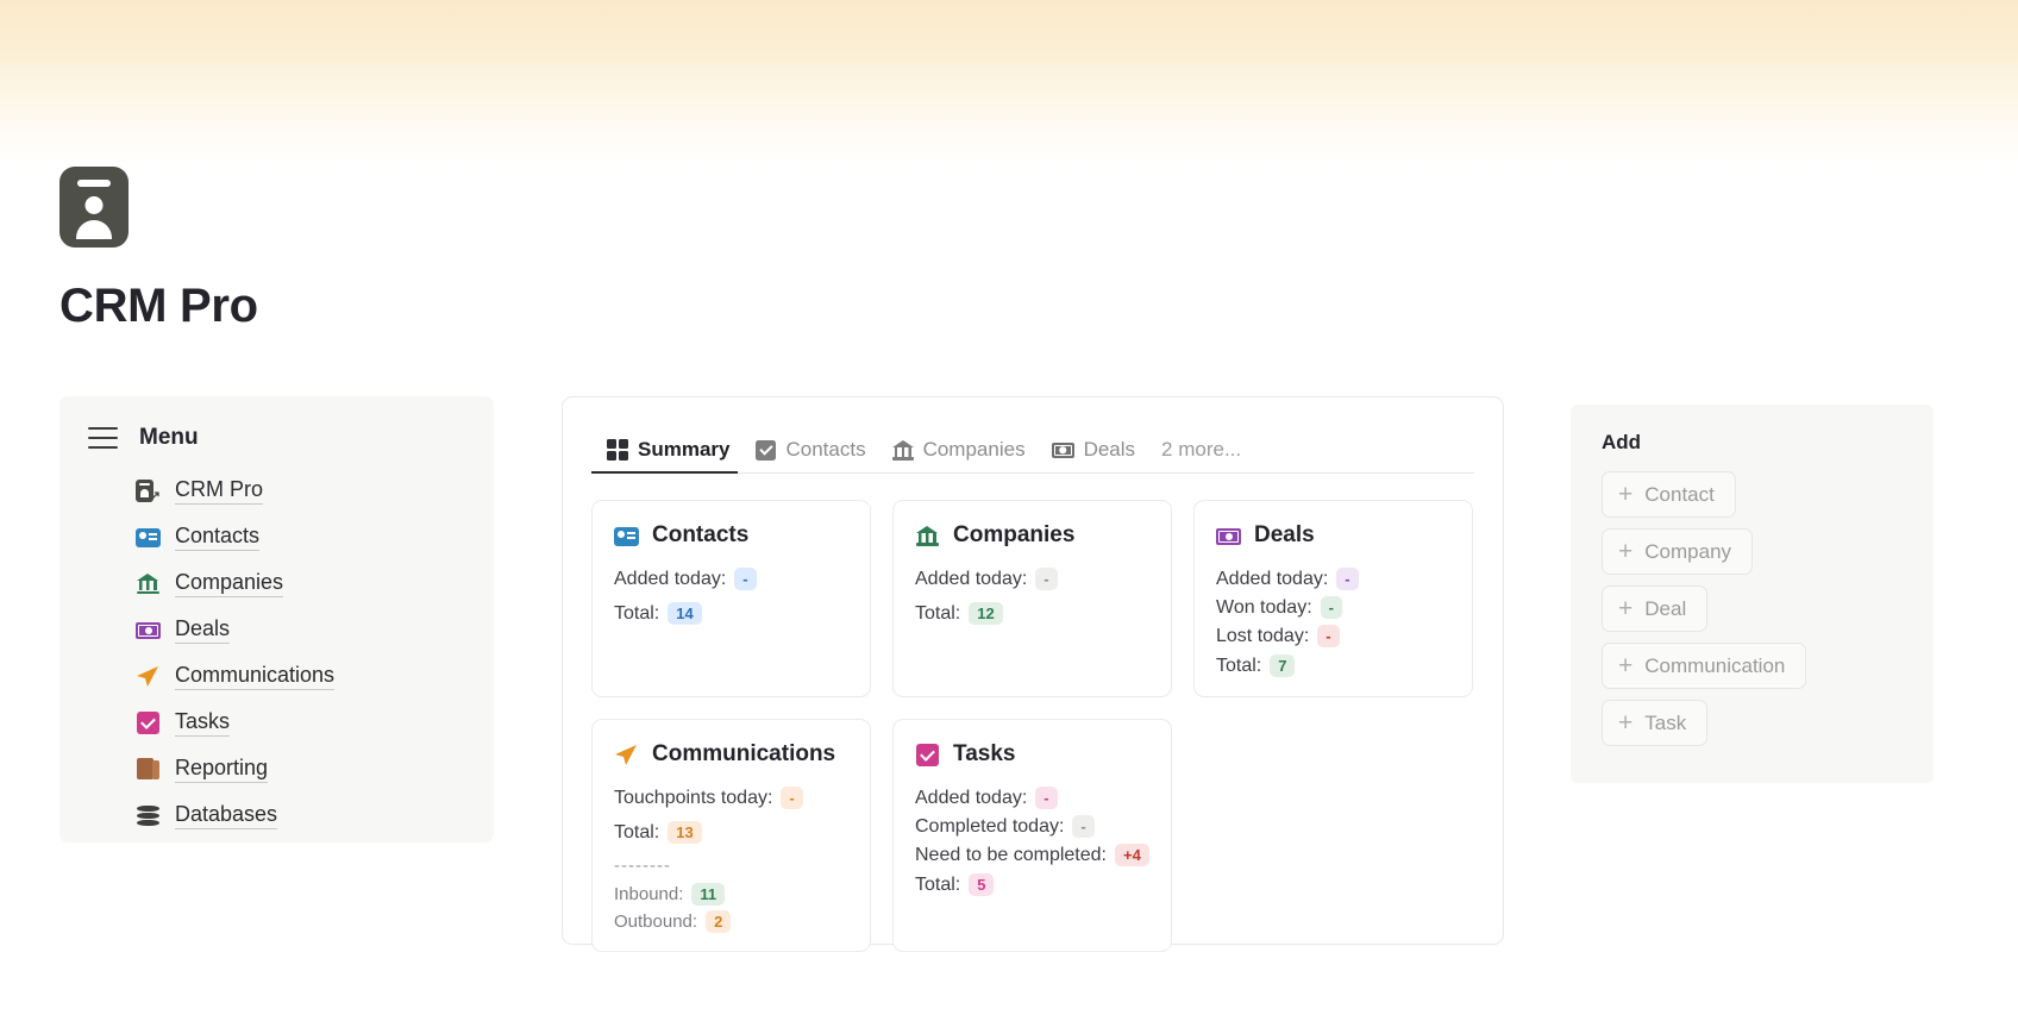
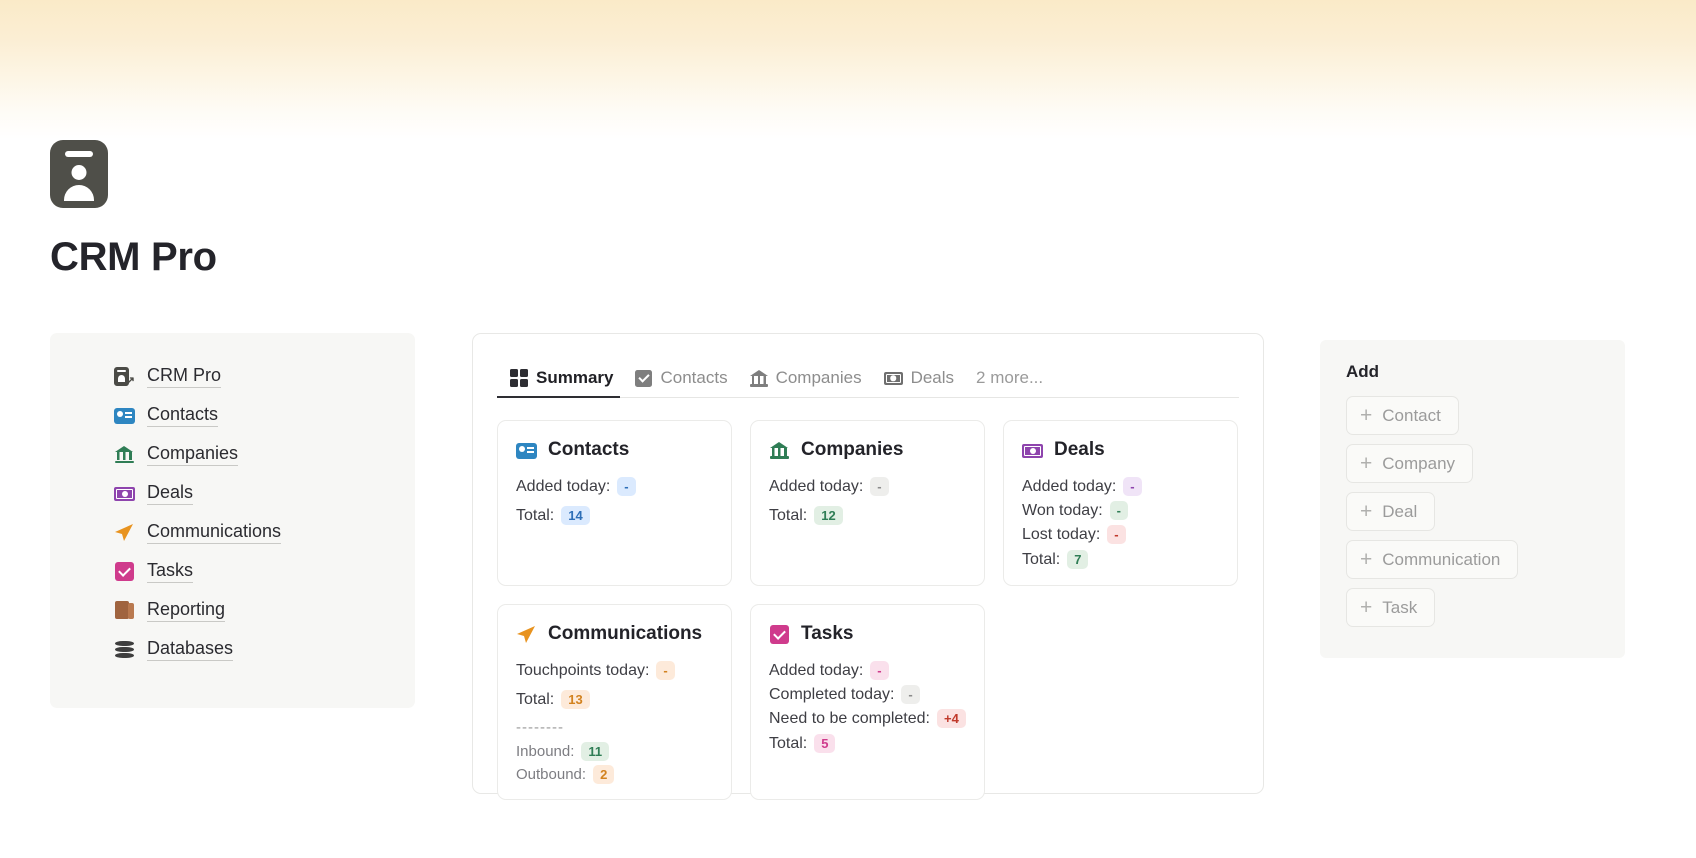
  CRM Pro
- Menu
  ↗
  CRM Pro
  Contacts
  Companies
  Deals
  Communications
  Tasks
  Reporting
  Databases
  Summary
  Contacts
  Companies
  Deals
  2 more...
  Contacts
  Added today:
  -
  Total:
  14
  Companies
  Added today:
  -
  Total:
  12
  Deals
  Added today:
  -
  Won today:
  -
  Lost today:
  -
  Total:
  7
  Communications
  Touchpoints today:
  -
  Total:
  13
  --------
  Inbound:
  11
  Outbound:
  2
  Tasks
  Added today:
  -
  Completed today:
  -
  Need to be completed:
  +4
  Total:
  5
  Add
  +
  Contact
  +
  Company
  +
  Deal
  +
  Communication
  +
  Task
